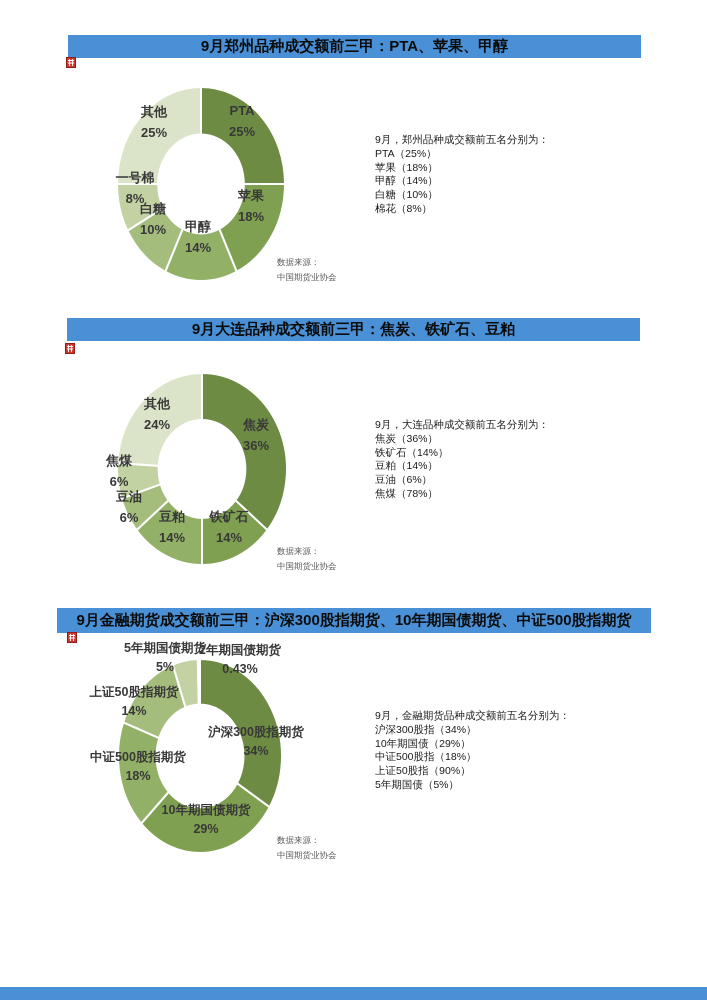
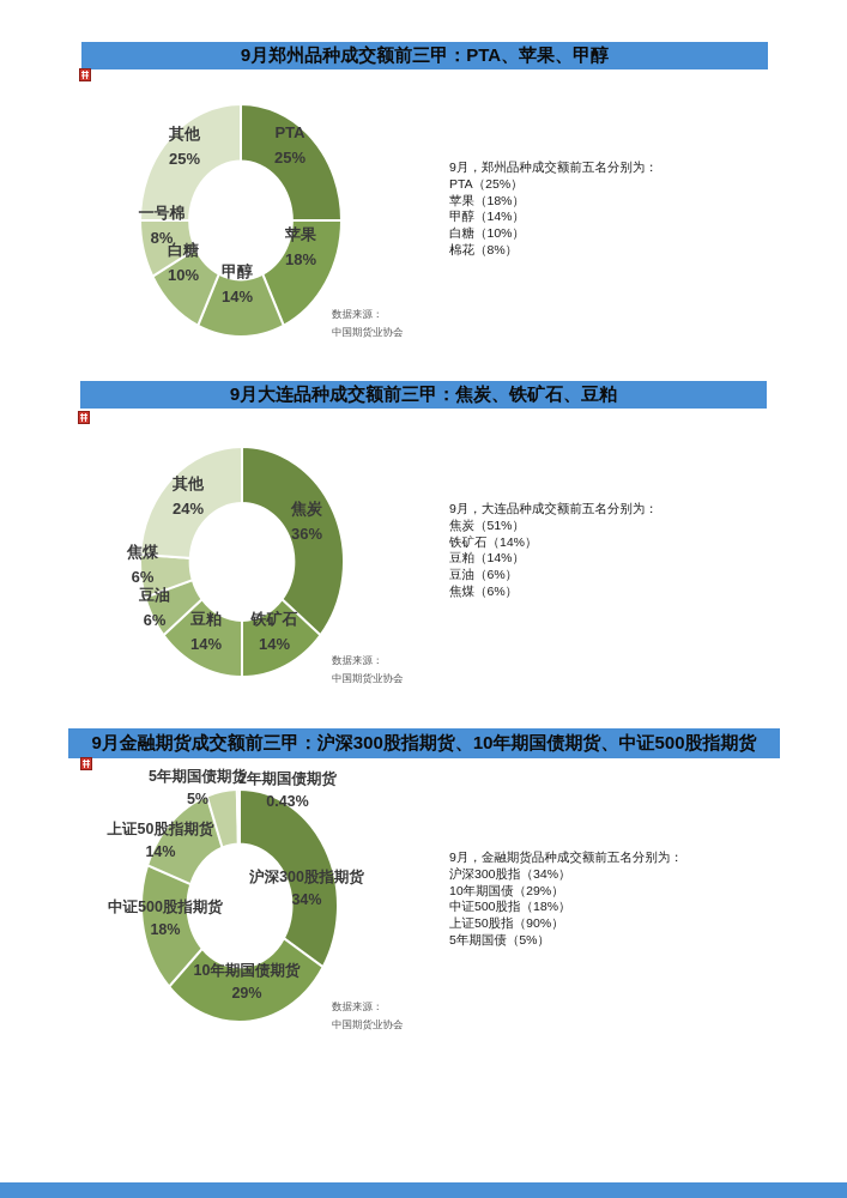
  9月郑州品种成交额前三甲：PTA、苹果、甲醇
  PTA
  25%
  苹果
  18%
  甲醇
  14%
  白糖
  10%
  一号棉
  8%
  其他
  25%
  9月，郑州品种成交额前五名分别为：
  PTA（25%）
  苹果（18%）
  甲醇（14%）
  白糖（10%）
  棉花（8%）
  数据来源：
  中国期货业协会
  9月大连品种成交额前三甲：焦炭、铁矿石、豆粕
  焦炭
  36%
  铁矿石
  14%
  豆粕
  14%
  豆油
  6%
  焦煤
  6%
  其他
  24%
  9月，大连品种成交额前五名分别为：
- 焦炭（36%）
+ 焦炭（51%）
  铁矿石（14%）
  豆粕（14%）
  豆油（6%）
- 焦煤（78%）
+ 焦煤（6%）
  数据来源：
  中国期货业协会
  9月金融期货成交额前三甲：沪深300股指期货、10年期国债期货、中证500股指期货
  沪深300股指期货
  34%
  10年期国债期货
  29%
  中证500股指期货
  18%
  上证50股指期货
  14%
  5年期国债期货
  5%
  2年期国债期货
  0.43%
  9月，金融期货品种成交额前五名分别为：
  沪深300股指（34%）
  10年期国债（29%）
  中证500股指（18%）
  上证50股指（90%）
  5年期国债（5%）
  数据来源：
  中国期货业协会
